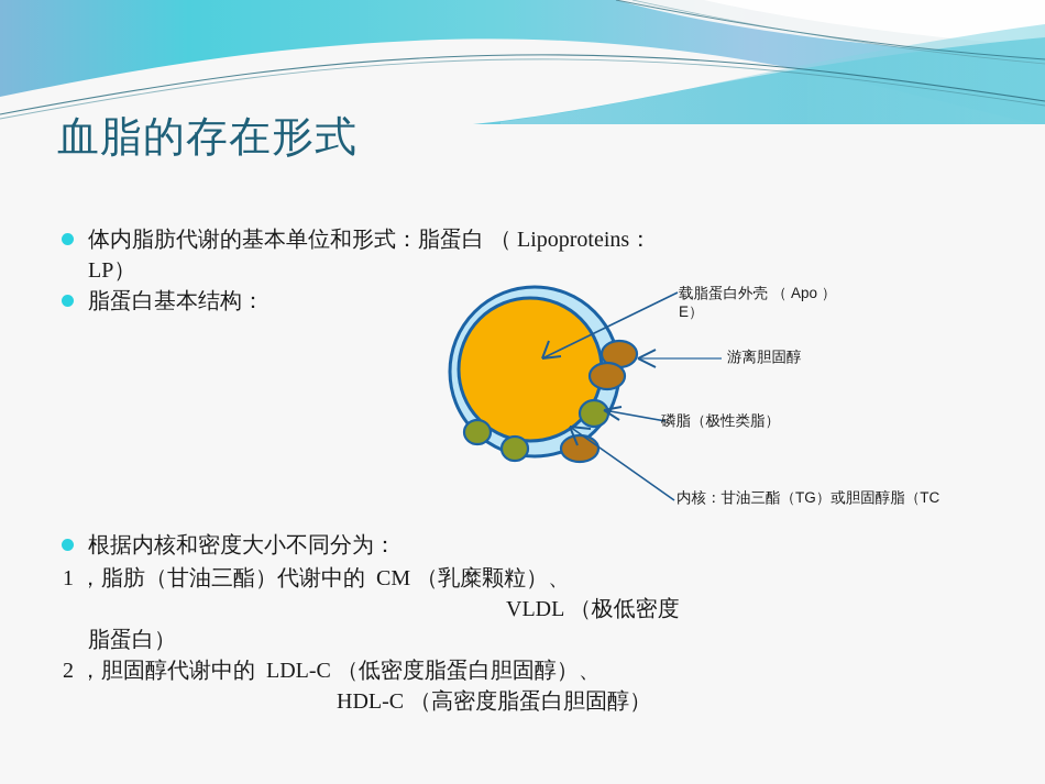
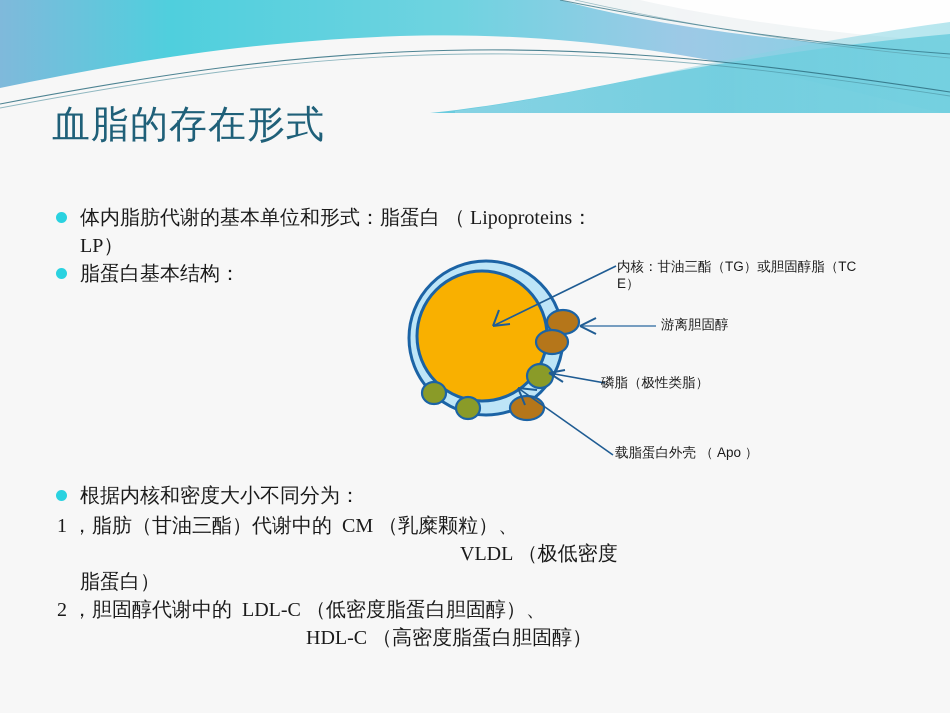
  血脂的存在形式
  体内脂肪代谢的基本单位和形式：脂蛋白 （ Lipoproteins：
  LP）
  脂蛋白基本结构：
- 载脂蛋白外壳 （ Apo ）
+ 内核：甘油三酯（TG）或胆固醇脂（TC
  E）
  游离胆固醇
  磷脂（极性类脂）
- 内核：甘油三酯（TG）或胆固醇脂（TC
+ 载脂蛋白外壳 （ Apo ）
  根据内核和密度大小不同分为：
  1 ，脂肪（甘油三酯）代谢中的 CM （乳糜颗粒）、
  VLDL （极低密度
  脂蛋白）
  2 ，胆固醇代谢中的 LDL-C （低密度脂蛋白胆固醇）、
  HDL-C （高密度脂蛋白胆固醇）
